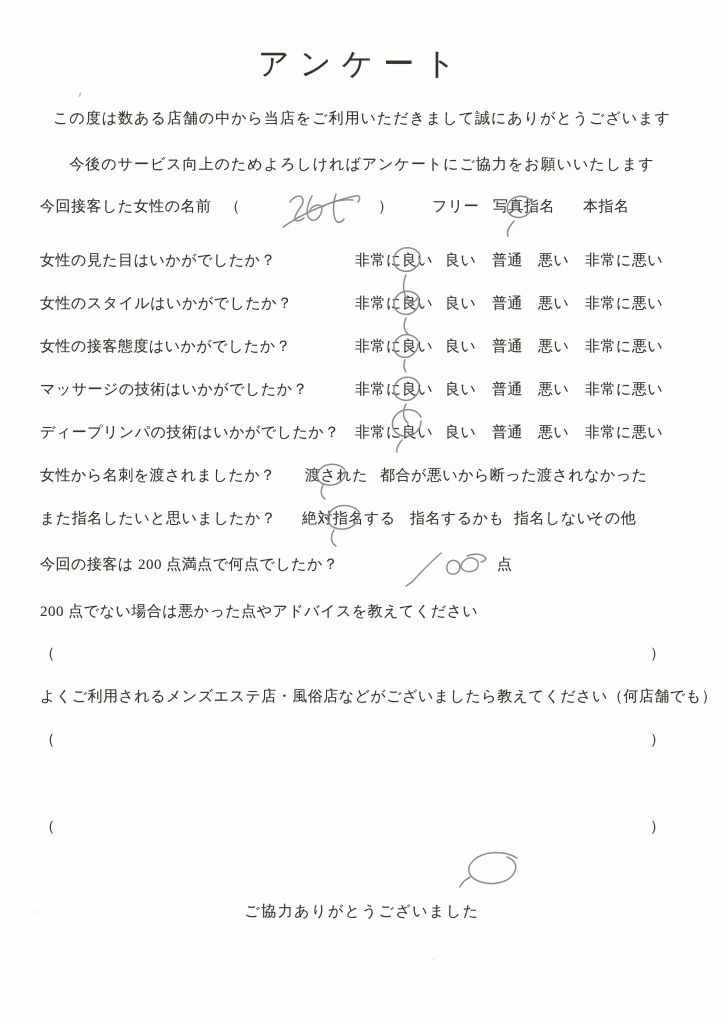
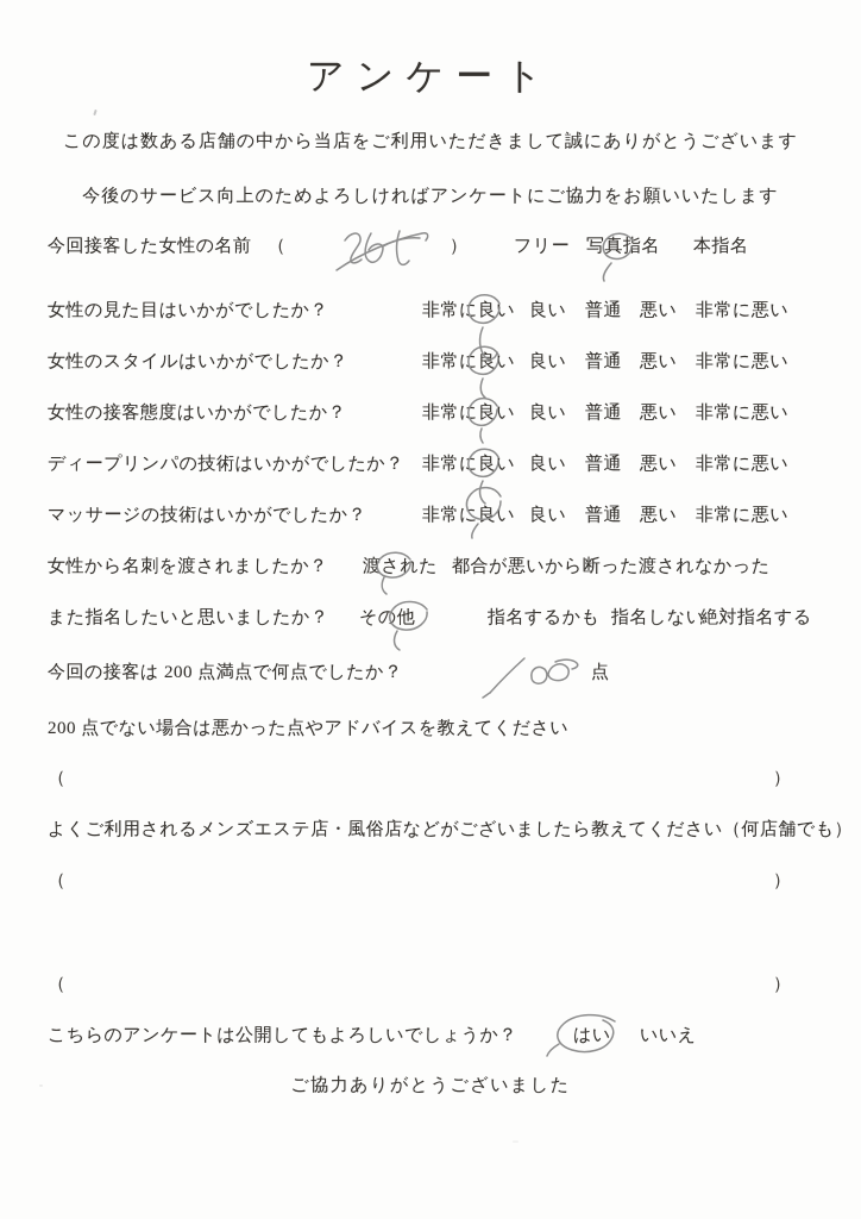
  アンケート
  この度は数ある店舗の中から当店をご利用いただきまして誠にありがとうございます
  今後のサービス向上のためよろしければアンケートにご協力をお願いいたします
  今回接客した女性の名前
  （
  ）
  フリー
  写真名
  本指名
  女性の見た目はいかがでしたか？
  非常良い
  良い
  普通
  悪い
  非常に悪い
  女性のスタイルはいかがでしたか？
  非常良い
  良い
  普通
  悪い
  非常に悪い
  女性の接客態度はいかがでしたか？
  非常良い
  良い
  普通
  悪い
  非常に悪い
- マッサージの技術はいかがでしたか？
+ ディープリンパの技術はいかがでしたか？
  非常良い
  良い
  普通
  悪い
  非常に悪い
- ディープリンパの技術はいかがでしたか？
+ マッサージの技術はいかがでしたか？
  非常に良い
  良い
  普通
  悪い
  非常に悪い
  女性から名刺を渡されましたか？
  渡さた
  都合が悪いから断った
  渡されなかった
  また指名したいと思いましたか？
- 絶対指名する
+ その他
  指名するかも
  指名しない
- その他
+ 絶対指名する
  今回の接客は 200 点満点で何点でしたか？
  点
  200 点でない場合は悪かった点やアドバイスを教えてください
  （
  ）
  よくご利用されるメンズエステ店・風俗店などがございましたら教えてください（何店舗で
  （
  ）
  （
  ）
+ こちらのアンケートは公開してもよろしいでしょうか？
+ はい
+ いいえ
  ご協力ありがとうございました
